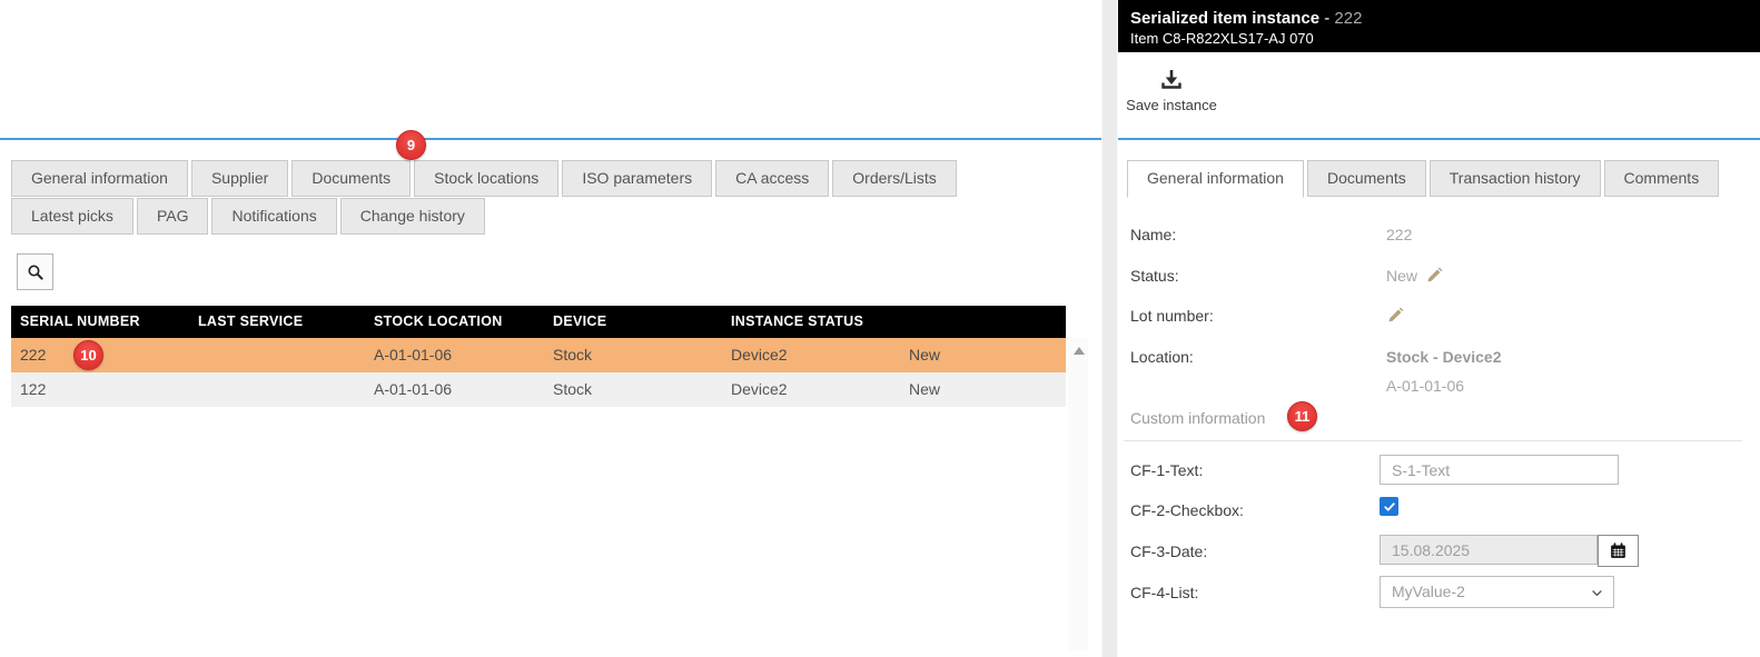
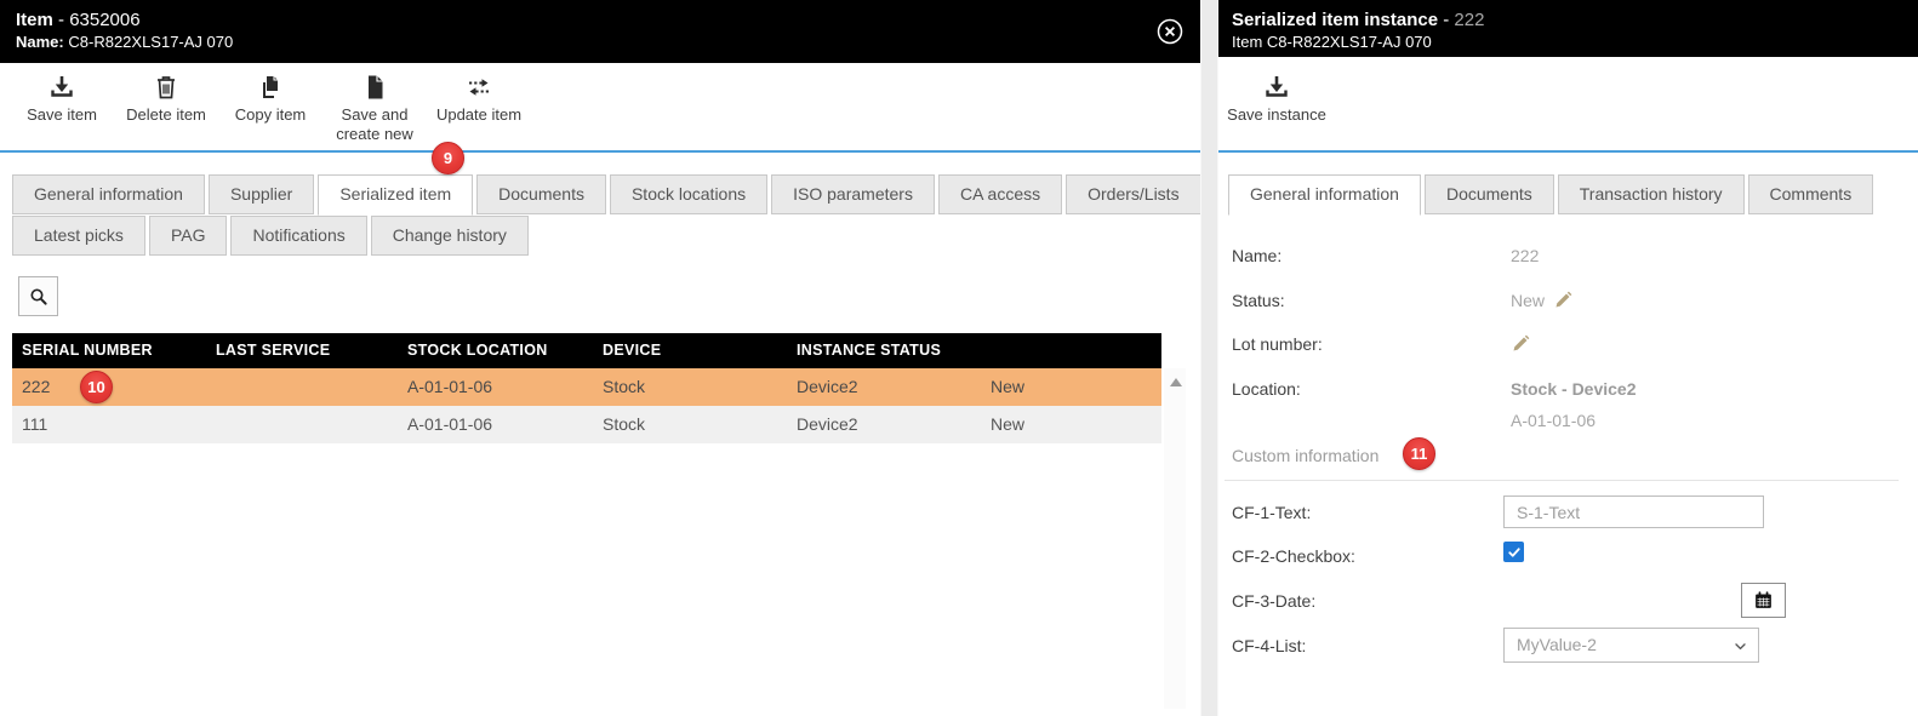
+ Item - 6352006
+ Name: C8-R822XLS17-AJ 070
+ Save item
+ Delete item
+ Copy item
+ Save and create new
+ Update item
  General information
  Supplier
+ Serialized item
  Documents
  Stock locations
  ISO parameters
  CA access
  Orders/Lists
  Latest picks
  PAG
  Notifications
  Change history
  SERIAL NUMBER
  LAST SERVICE
  STOCK LOCATION
  DEVICE
  INSTANCE STATUS
  222
  A-01-01-06
  Stock
  Device2
  New
- 122
+ 111
  A-01-01-06
  Stock
  Device2
  New
  Serialized item instance - 222
  Item C8-R822XLS17-AJ 070
  Save instance
  General information
  Documents
  Transaction history
  Comments
  Name:
  222
  Status:
  New
  Lot number:
  Location:
  Stock - Device2
  A-01-01-06
  Custom information
  CF-1-Text:
  S-1-Text
  CF-2-Checkbox:
  CF-3-Date:
- 15.08.2025
  CF-4-List:
  MyValue-2
  9
  10
  11
